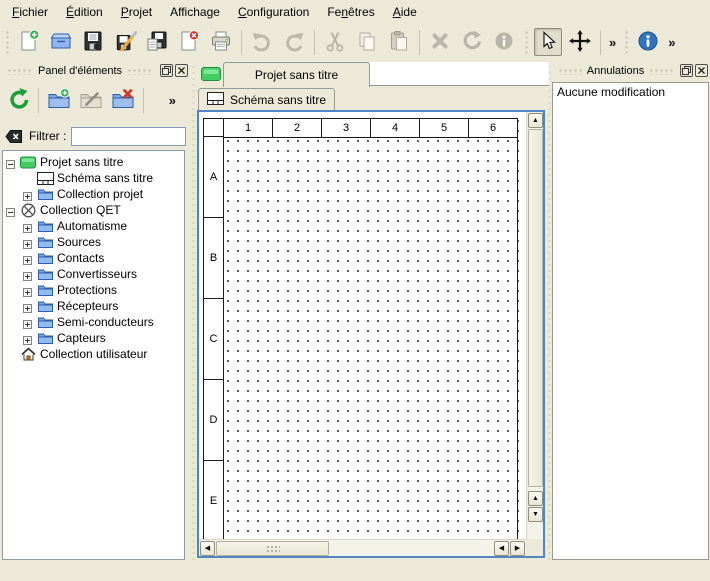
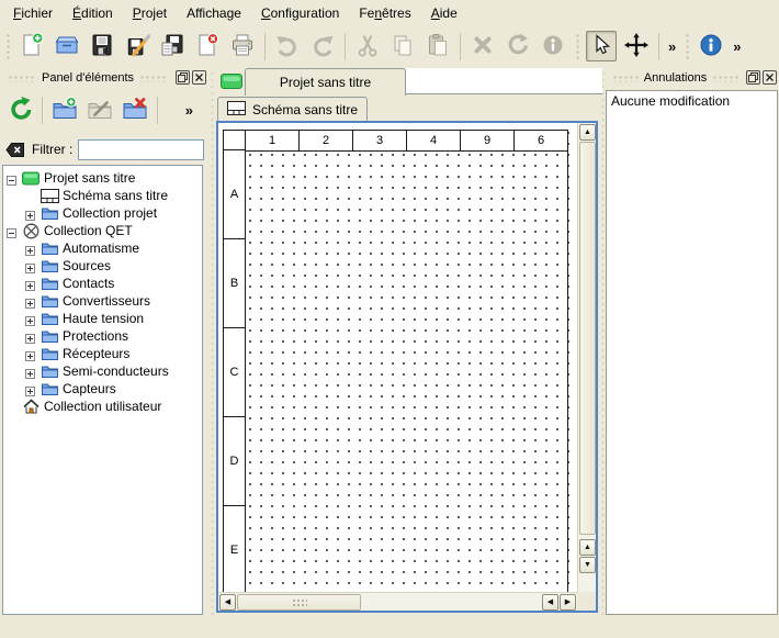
  Fichier
  Édition
  Projet
  Affichage
  Configuration
  Fenêtres
  Aide
  »
  »
  Panel d'éléments
  »
  Filtrer :
  Projet sans titre
  Schéma sans titre
  Collection projet
  Collection QET
  Automatisme
  Sources
  Contacts
  Convertisseurs
+ Haute tension
  Protections
  Récepteurs
  Semi-conducteurs
  Capteurs
  Collection utilisateur
  Projet sans titre
  Schéma sans titre
  1
  2
  3
  4
- 5
+ 9
  6
  A
  B
  C
  D
  E
  Annulations
  Aucune modification
